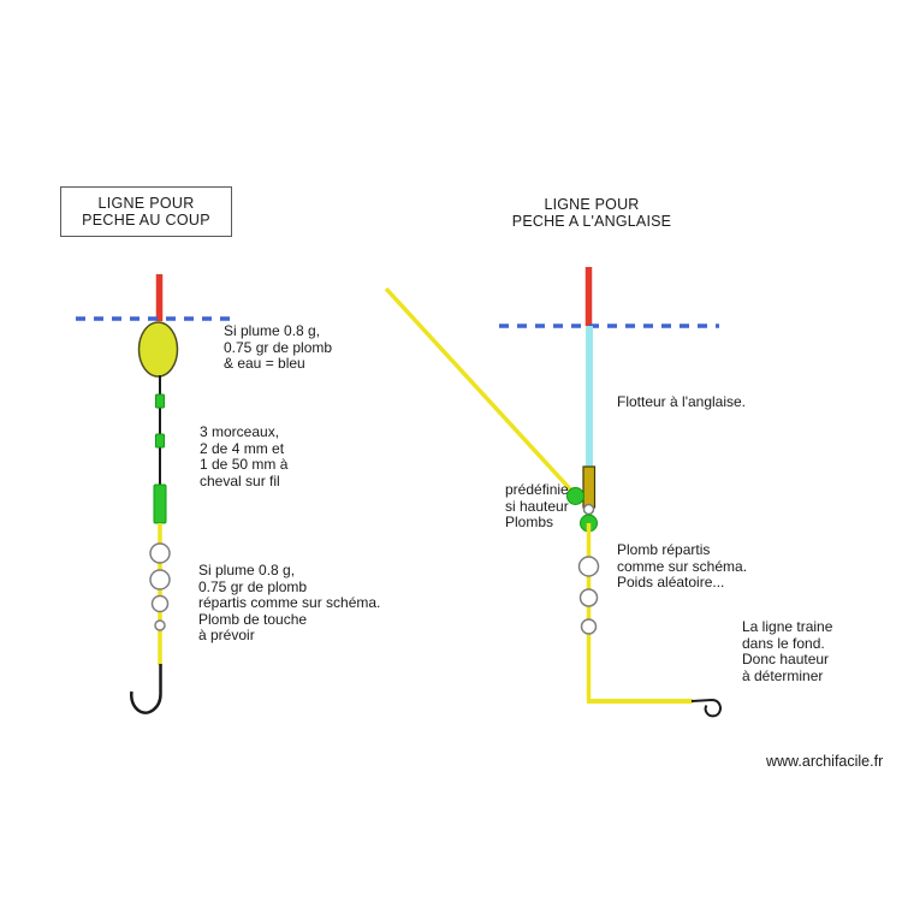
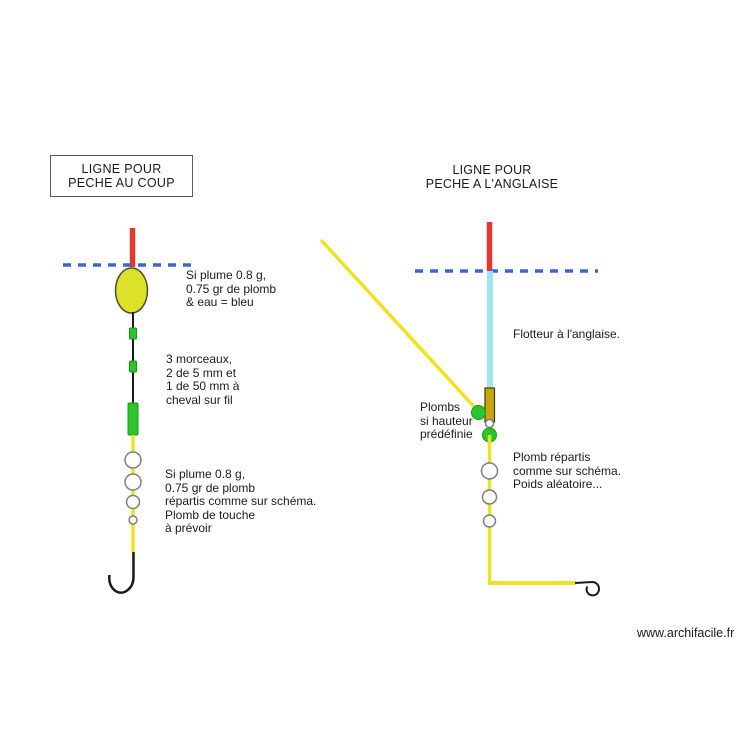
  LIGNE POUR
  PECHE AU COUP
  LIGNE POUR
  PECHE A L'ANGLAISE
  Si plume 0.8 g,
  0.75 gr de plomb
  & eau = bleu
  3 morceaux,
- 2 de 4 mm et
+ 2 de 5 mm et
  1 de 50 mm à
  cheval sur fil
  Si plume 0.8 g,
  0.75 gr de plomb
  répartis comme sur schéma.
  Plomb de touche
  à prévoir
  Flotteur à l'anglaise.
- prédéfinie
+ Plombs
  si hauteur
- Plombs
+ prédéfinie
  Plomb répartis
  comme sur schéma.
  Poids aléatoire...
- La ligne traine
- dans le fond.
- Donc hauteur
- à déterminer
  www.archifacile.fr
